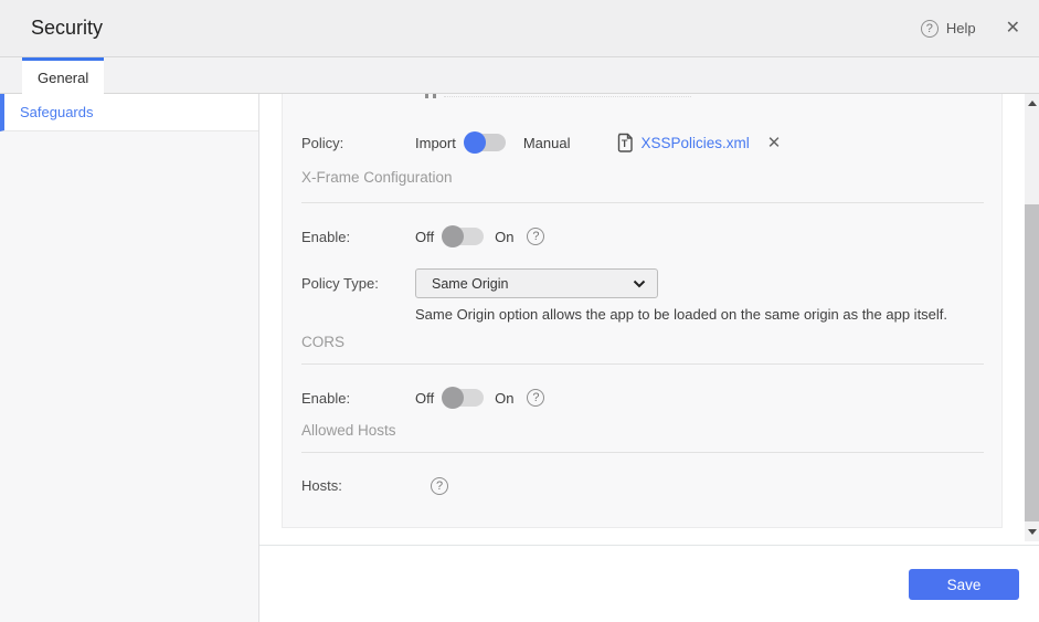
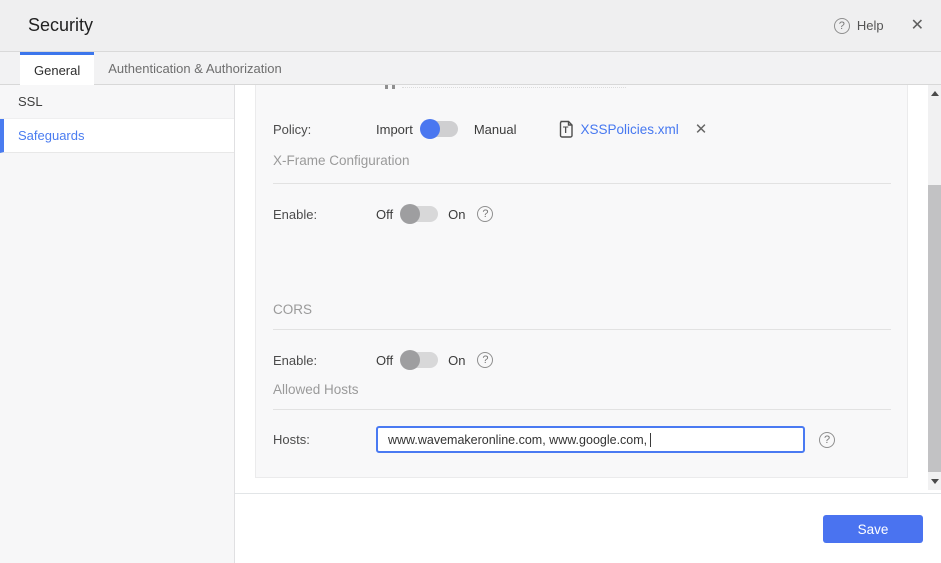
  Security
  ?
  Help
  ✕
  General
+ Authentication & Authorization
+ SSL
  Safeguards
  Policy:
  Import
  Manual
  T
  XSSPolicies.xml
  ✕
  X-Frame Configuration
  Enable:
  Off
  On
  ?
- Policy Type:
- Same Origin
- Same Origin option allows the app to be loaded on the same origin as the app itself.
  CORS
  Enable:
  Off
  On
  ?
  Allowed Hosts
  Hosts:
+ www.wavemakeronline.com, www.google.com,
  ?
  Save
